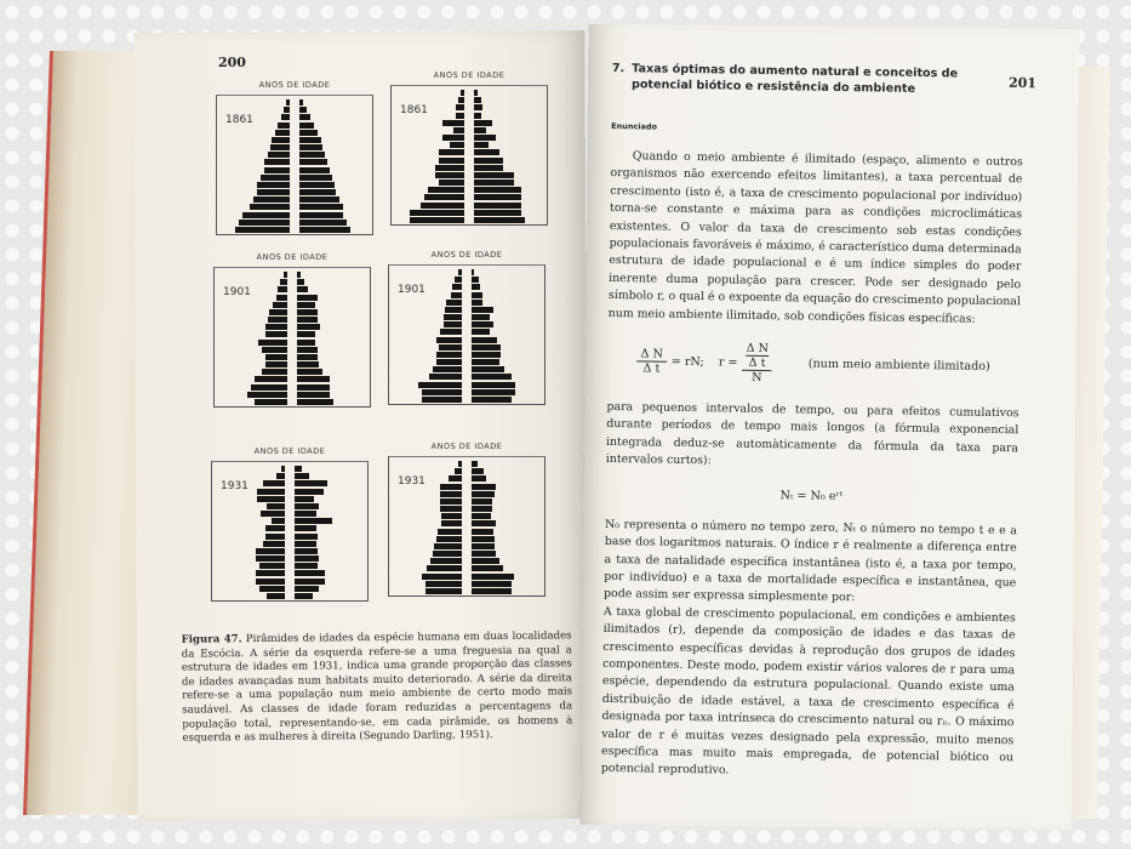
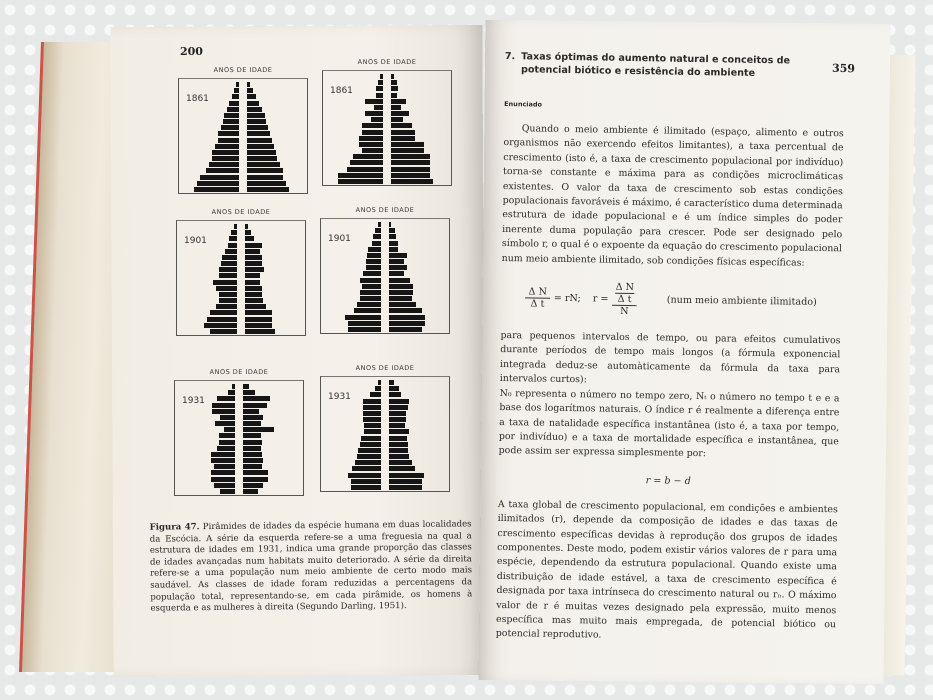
  200
  ANOS DE IDADE
  1861
  ANOS DE IDADE
  1861
  ANOS DE IDADE
  1901
  ANOS DE IDADE
  1901
  ANOS DE IDADE
  1931
  ANOS DE IDADE
  1931
  Figura 47. Pirâmides de idades da espécie humana em duas localidades da Escócia. A série da esquerda refere-se a uma freguesia na qual a estrutura de idades em 1931, indica uma grande proporção das classes de idades avançadas num habitats muito deteriorado. A série da direita refere-se a uma população num meio ambiente de certo modo mais saudável. As classes de idade foram reduzidas a percentagens da população total, representando-se, em cada pirâmide, os homens à esquerda e as mulheres à direita (Segundo Darling, 1951).
- 201
+ 359
  7.
  Taxas óptimas do aumento natural e conceitos de potencial biótico e resistência do ambiente
  Enunciado
  Quando o meio ambiente é ilimitado (espaço, alimento e outros organismos não exercendo efeitos limitantes), a taxa percentual de crescimento (isto é, a taxa de crescimento populacional por indivíduo) torna-se constante e máxima para as condições microclimáticas existentes. O valor da taxa de crescimento sob estas condições populacionais favoráveis é máximo, é característico duma determinada estrutura de idade populacional e é um índice simples do poder inerente duma população para crescer. Pode ser designado pelo símbolo r, o qual é o expoente da equação do crescimento populacional num meio ambiente ilimitado, sob condições físicas específicas:
  Δ N
  Δ t
  = rN;
  r =
  Δ N
  Δ t
  N
  (num meio ambiente ilimitado)
  para pequenos intervalos de tempo, ou para efeitos cumulativos durante períodos de tempo mais longos (a fórmula exponencial integrada deduz-se automàticamente da fórmula da taxa para intervalos curtos):
- Nₜ = N₀ eʳᵗ
  N₀ representa o número no tempo zero, Nₜ o número no tempo t e e a base dos logarítmos naturais. O índice r é realmente a diferença entre a taxa de natalidade específica instantânea (isto é, a taxa por tempo, por indivíduo) e a taxa de mortalidade específica e instantânea, que pode assim ser expressa simplesmente por:
+ r = b − d
  A taxa global de crescimento populacional, em condições e ambientes ilimitados (r), depende da composição de idades e das taxas de crescimento específicas devidas à reprodução dos grupos de idades componentes. Deste modo, podem existir vários valores de r para uma espécie, dependendo da estrutura populacional. Quando existe uma distribuição de idade estável, a taxa de crescimento específica é designada por taxa intrínseca do crescimento natural ou rₙ. O máximo valor de r é muitas vezes designado pela expressão, muito menos específica mas muito mais empregada, de potencial biótico ou potencial reprodutivo.
